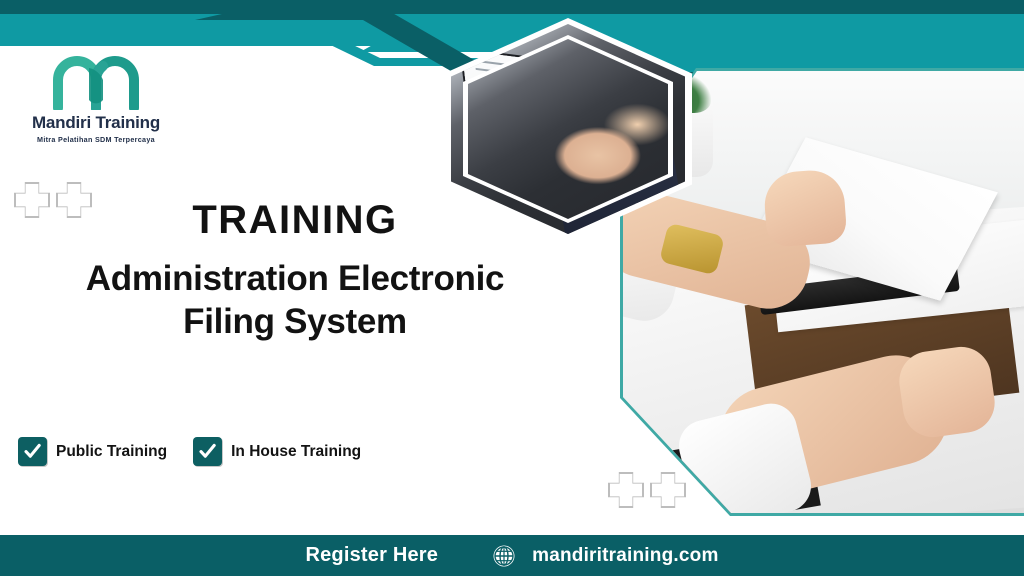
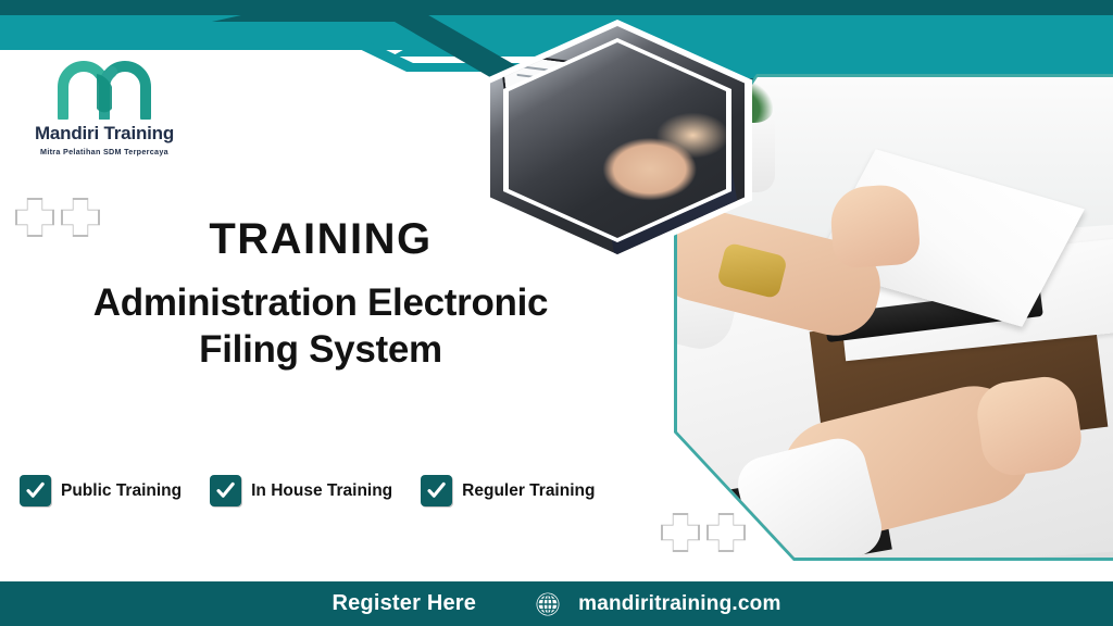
  Mandiri Training
  Mitra Pelatihan SDM Terpercaya
  TRAINING
  Administration Electronic
  Filing System
  Public Training
  In House Training
+ Reguler Training
  Register Here
  mandiritraining.com
